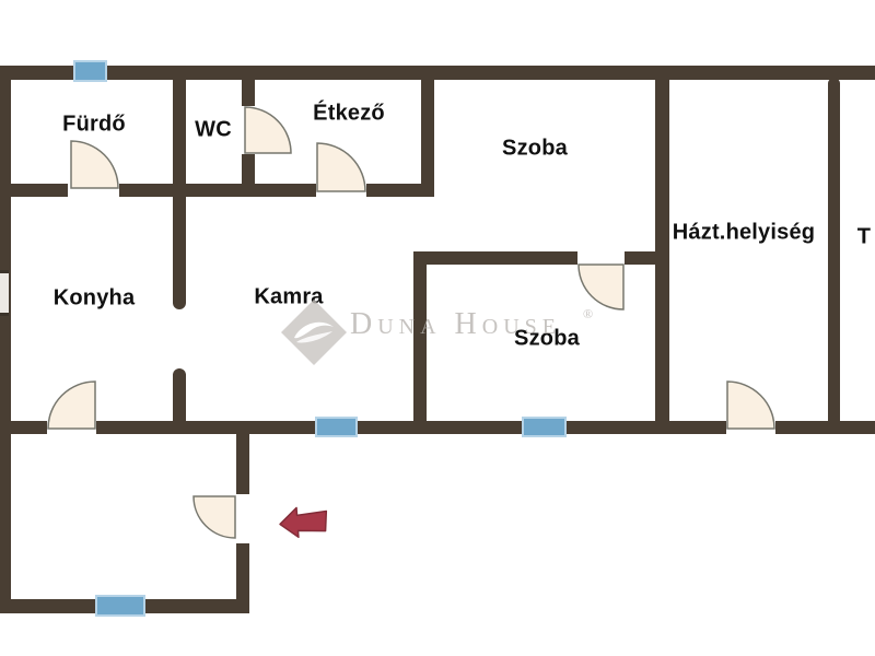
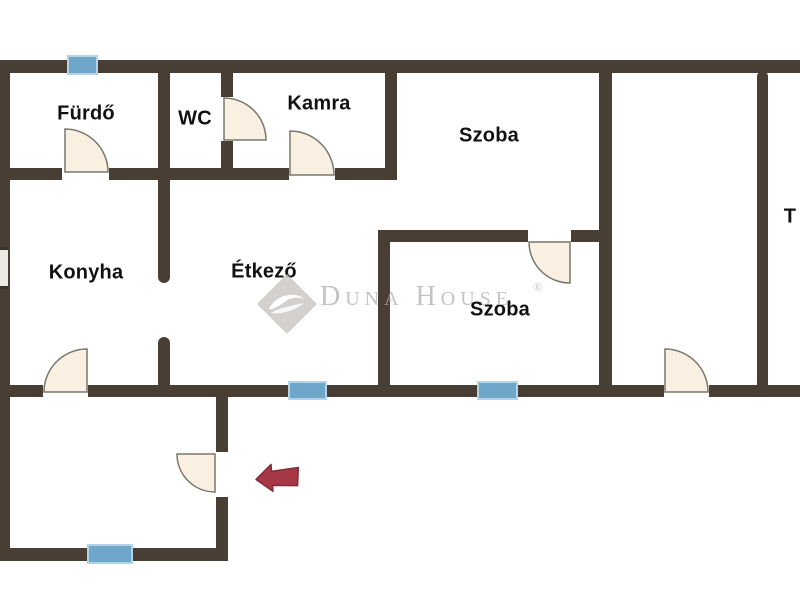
  Fürdő
  WC
- Étkező
+ Kamra
  Szoba
  Konyha
- Kamra
+ Étkező
- Házt.helyiség
  T
  Szoba
  Duna House
  ®
